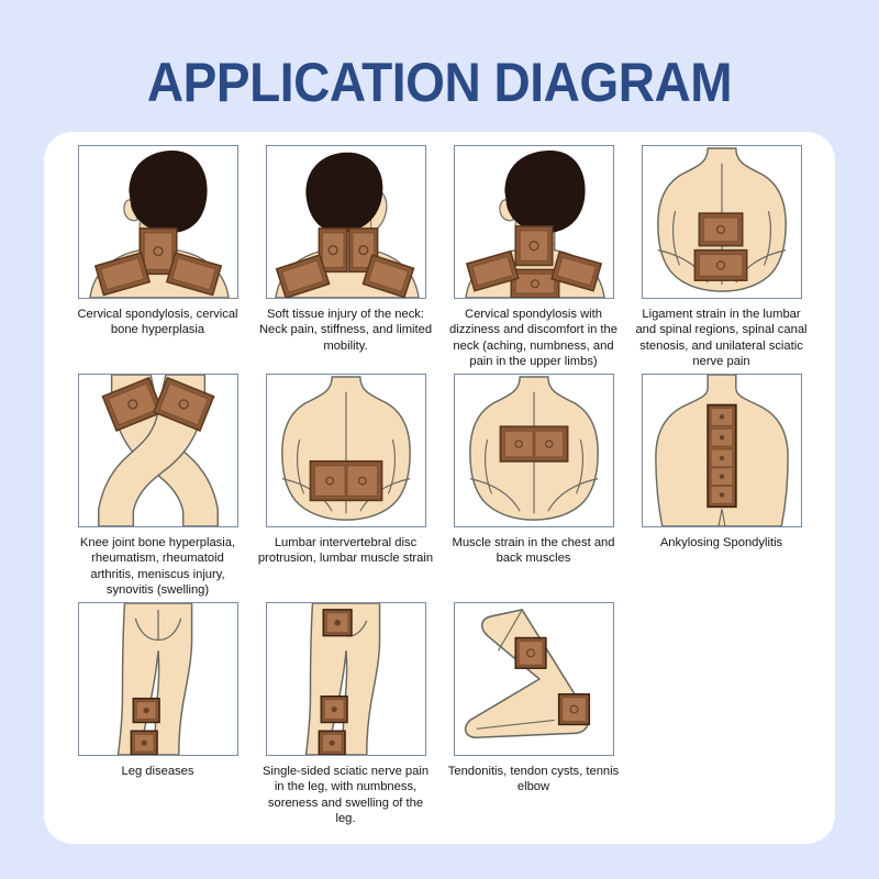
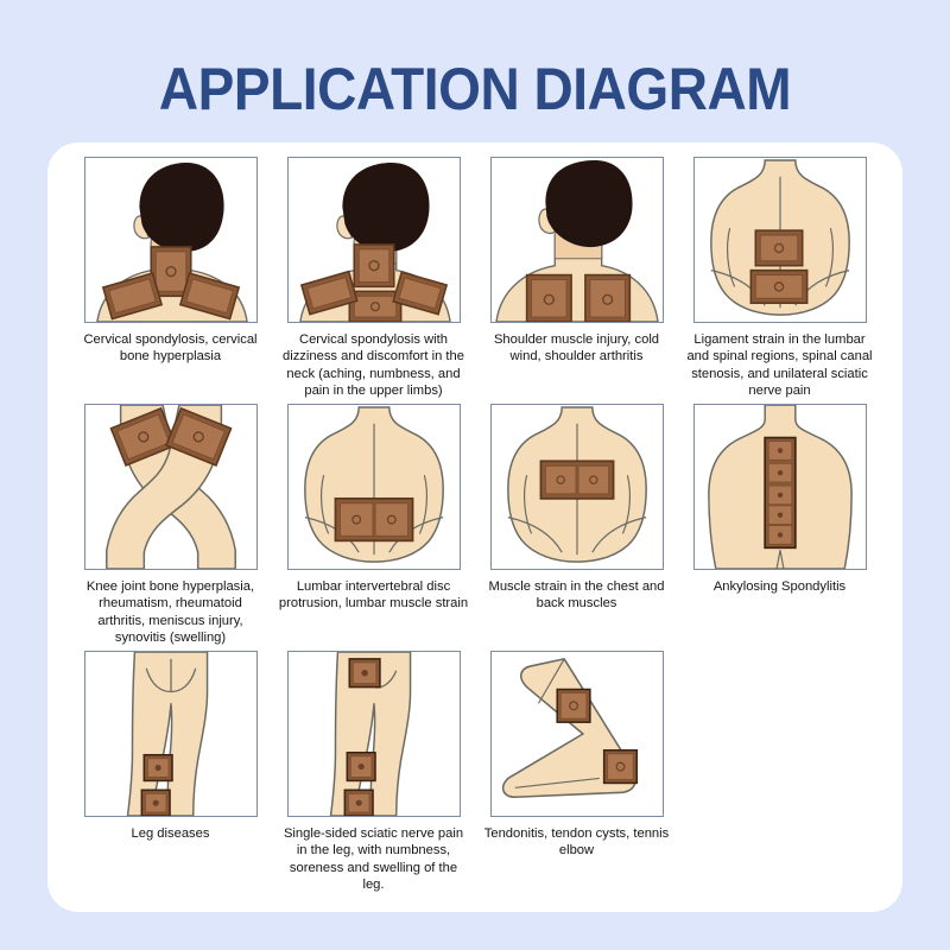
  APPLICATION DIAGRAM
  Cervical spondylosis, cervical bone hyperplasia
- Soft tissue injury of the neck: Neck pain, stiffness, and limited mobility.
  Cervical spondylosis with dizziness and discomfort in the neck (aching, numbness, and pain in the upper limbs)
+ Shoulder muscle injury, cold wind, shoulder arthritis
  Ligament strain in the lumbar and spinal regions, spinal canal stenosis, and unilateral sciatic nerve pain
  Knee joint bone hyperplasia, rheumatism, rheumatoid arthritis, meniscus injury, synovitis (swelling)
  Lumbar intervertebral disc protrusion, lumbar muscle strain
  Muscle strain in the chest and back muscles
  Ankylosing Spondylitis
  Leg diseases
  Single-sided sciatic nerve pain in the leg, with numbness, soreness and swelling of the leg.
  Tendonitis, tendon cysts, tennis elbow
